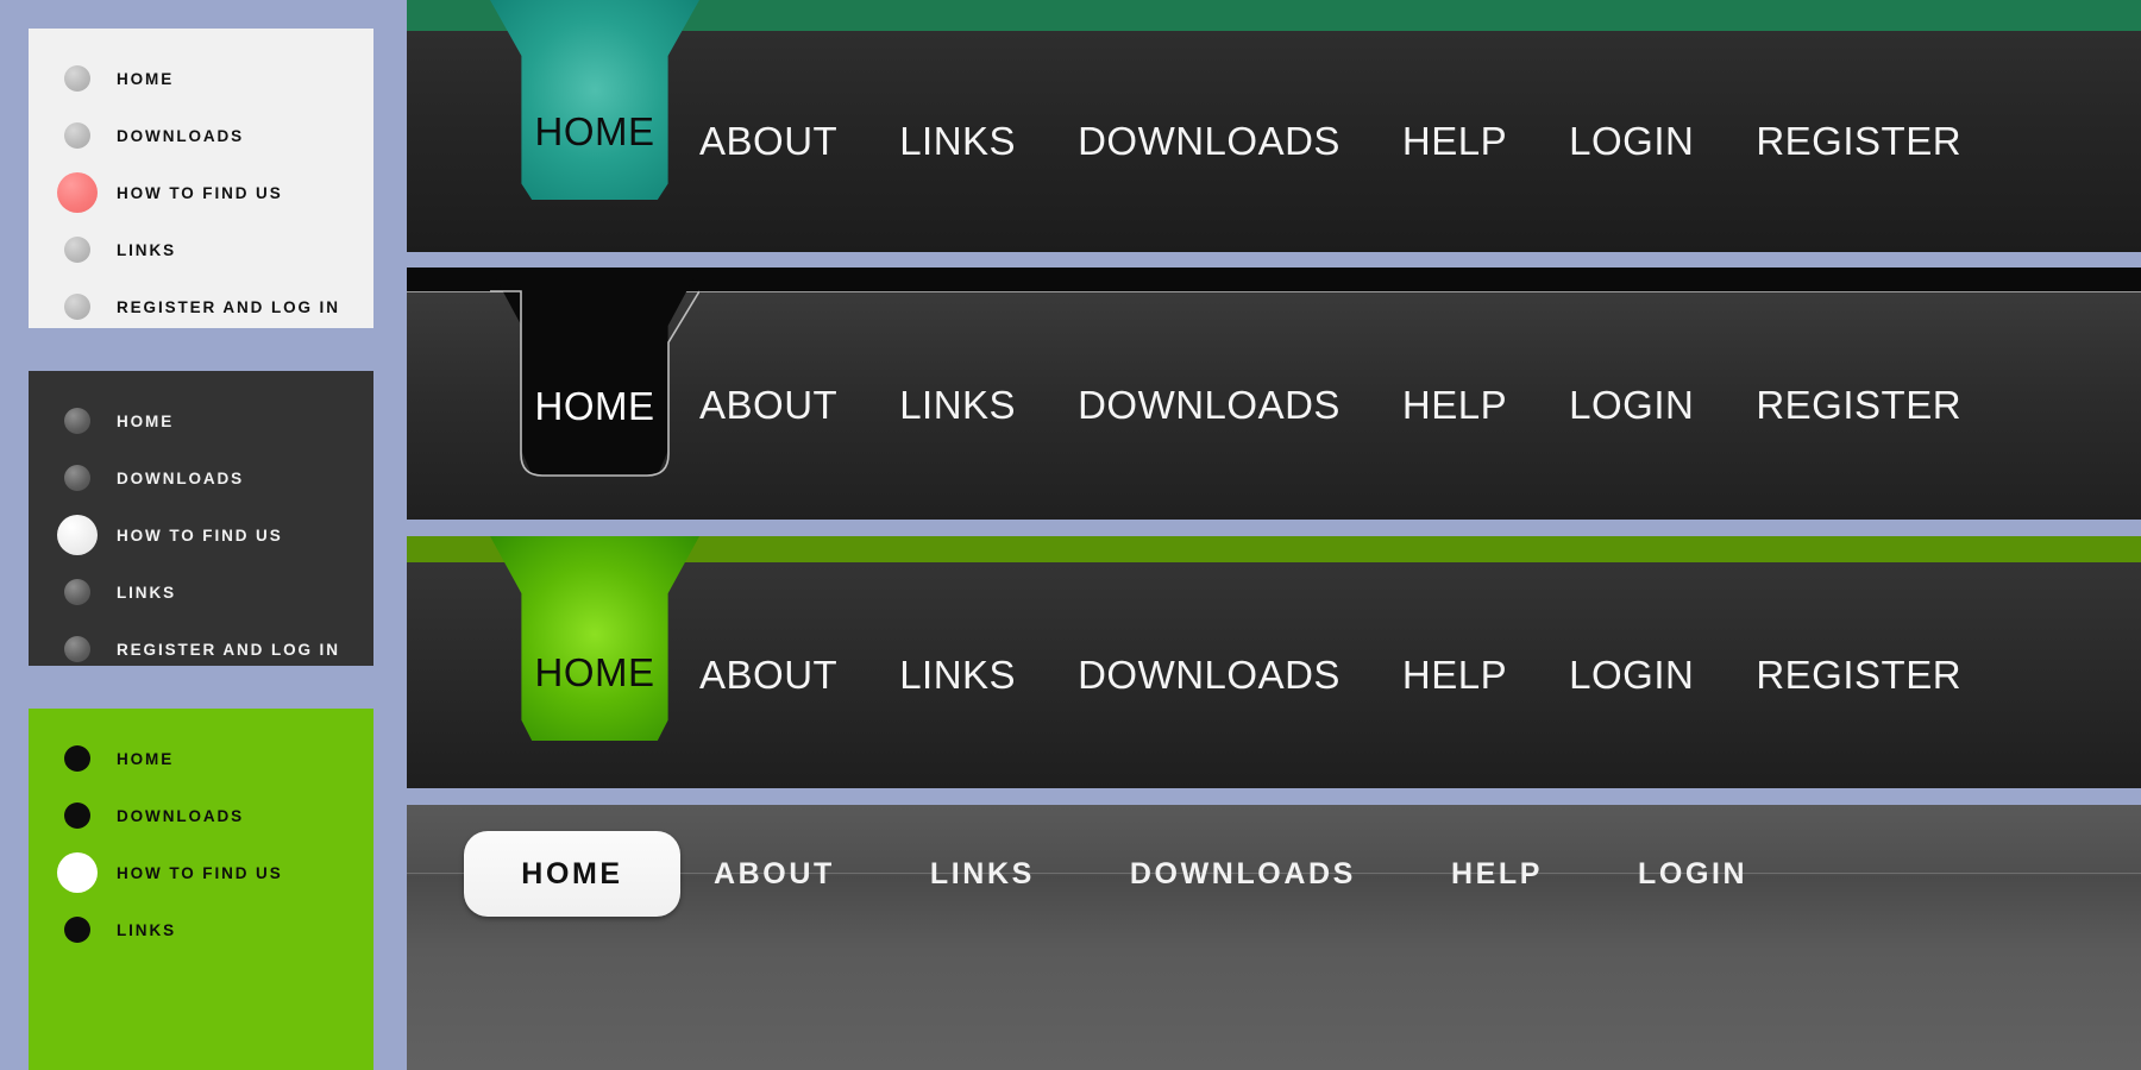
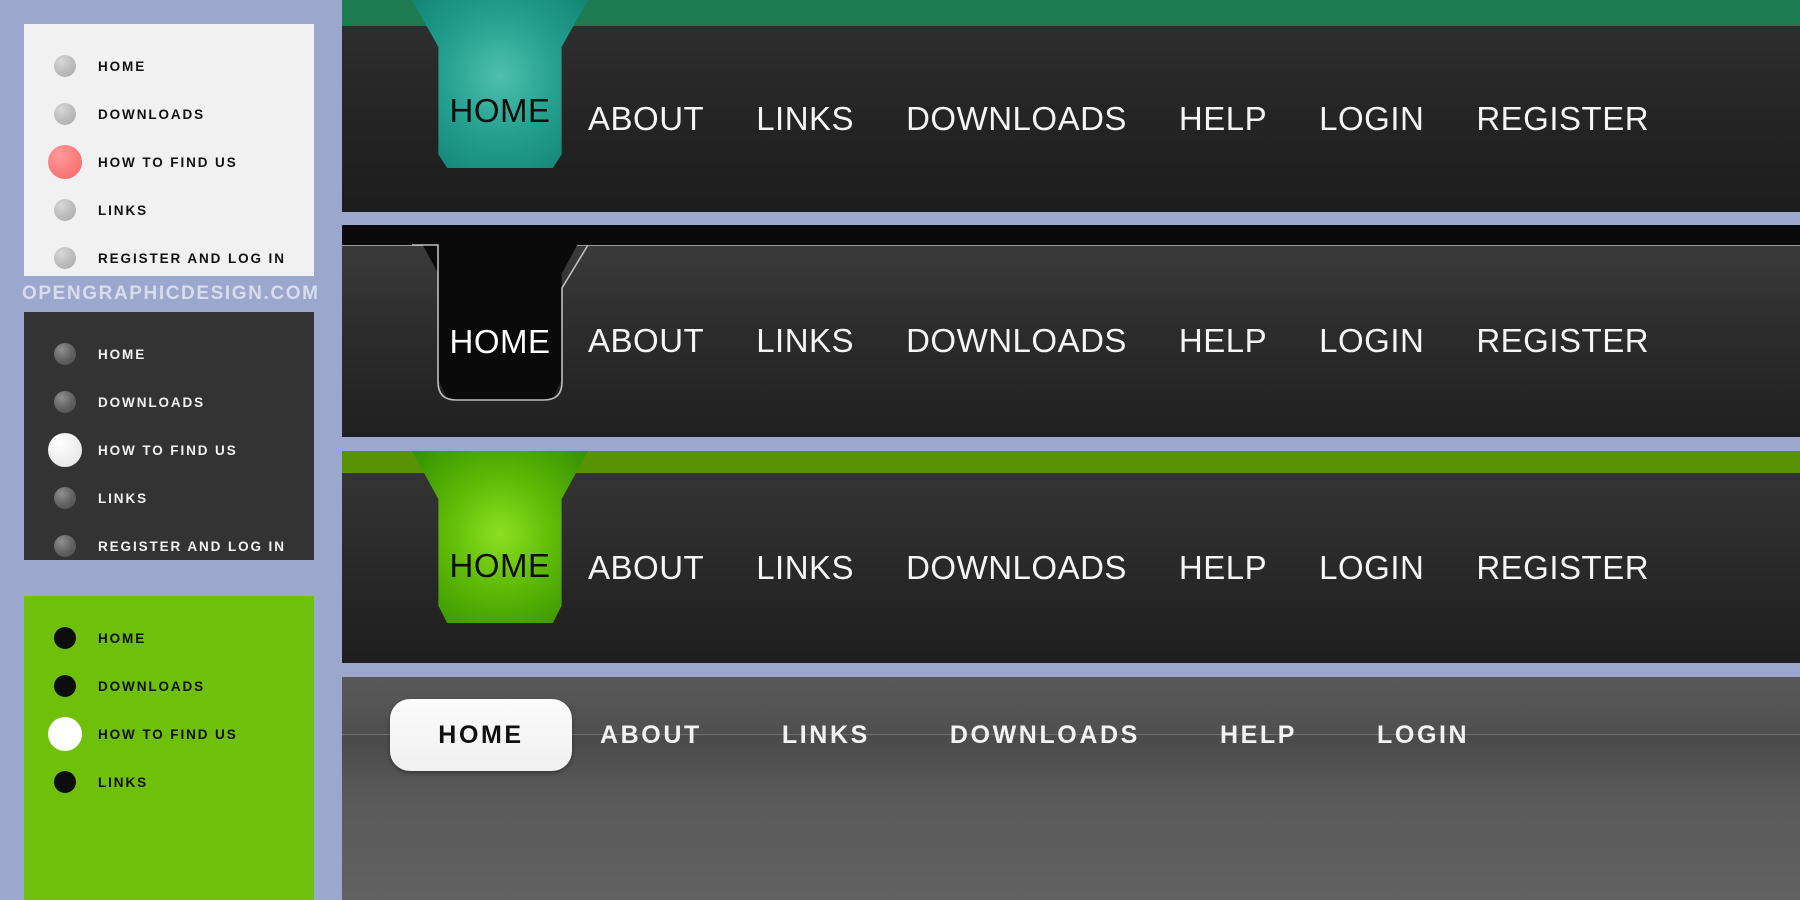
  HOME
  DOWNLOADS
  HOW TO FIND US
  LINKS
  REGISTER AND LOG IN
+ OPENGRAPHICDESIGN.COM
  HOME
  DOWNLOADS
  HOW TO FIND US
  LINKS
  REGISTER AND LOG IN
  HOME
  DOWNLOADS
  HOW TO FIND US
  LINKS
  ABOUT
  LINKS
  DOWNLOADS
  HELP
  LOGIN
  REGISTER
  HOME
  ABOUT
  LINKS
  DOWNLOADS
  HELP
  LOGIN
  REGISTER
  HOME
  ABOUT
  LINKS
  DOWNLOADS
  HELP
  LOGIN
  REGISTER
  HOME
  HOME
  ABOUT
  LINKS
  DOWNLOADS
  HELP
  LOGIN
